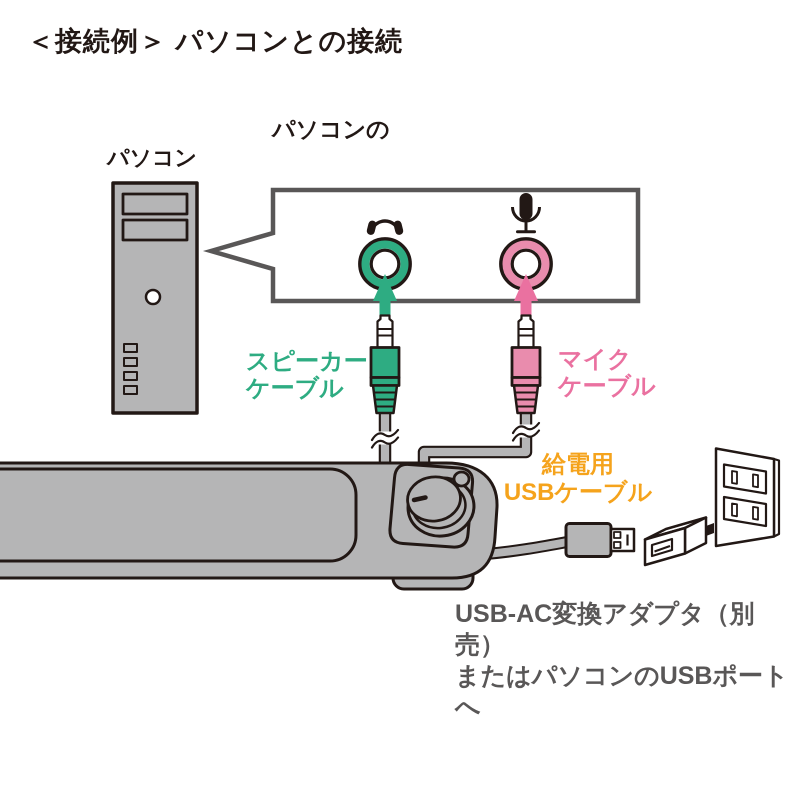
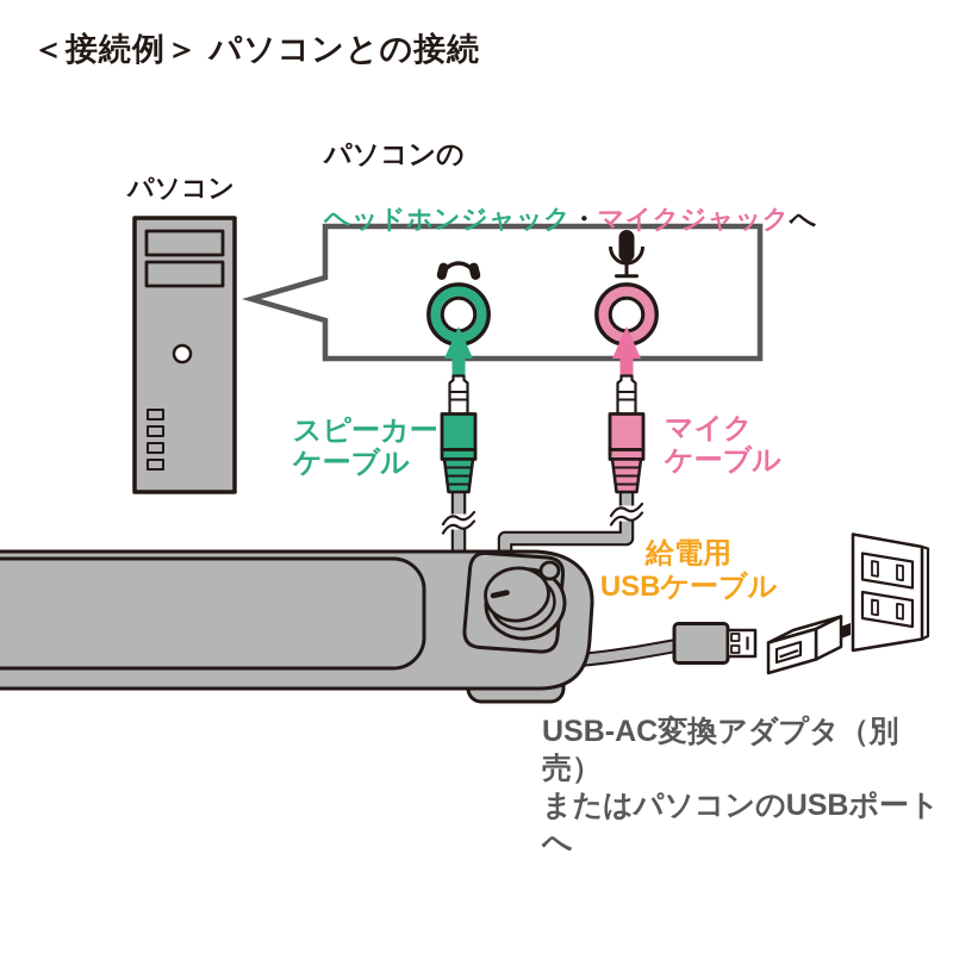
  ＜接続例＞ パソコンとの接続
  パソコン
  パソコンの
+ ヘッドホンジャック・マイクジャックへ
  スピーカー
  ケーブル
  マイク
  ケーブル
  給電用
  USBケーブル
  USB-AC変換アダプタ（別売）
  またはパソコンのUSBポートへ
